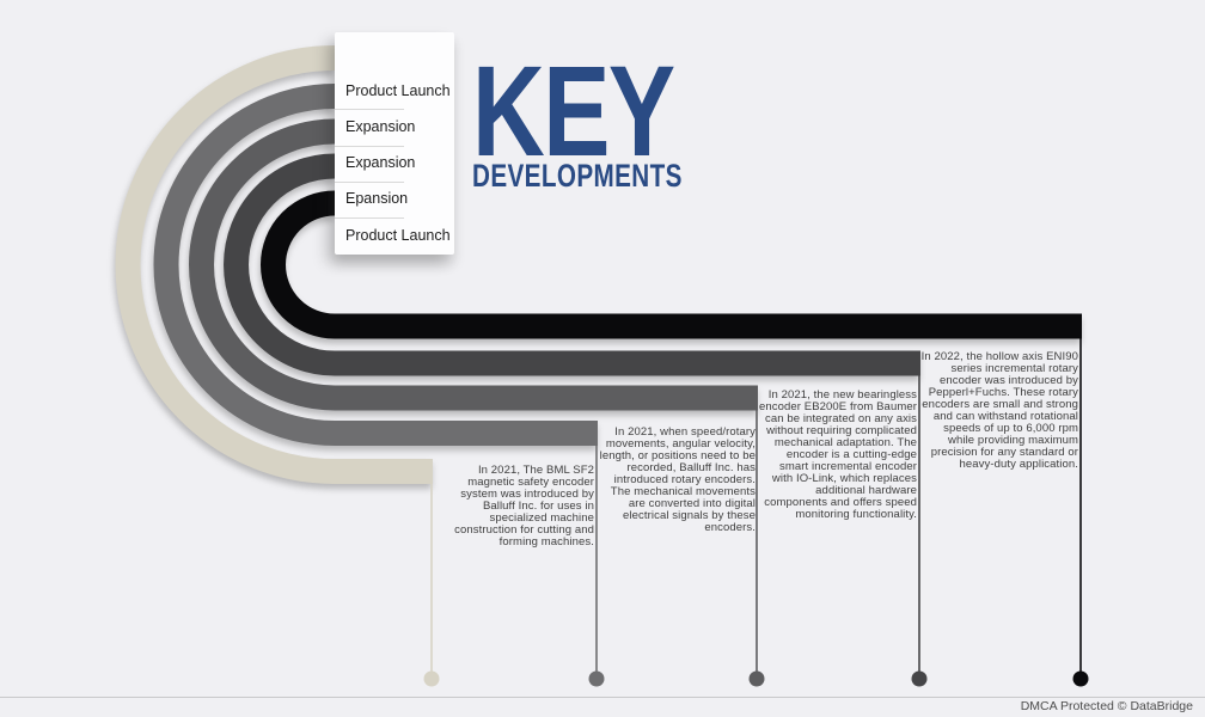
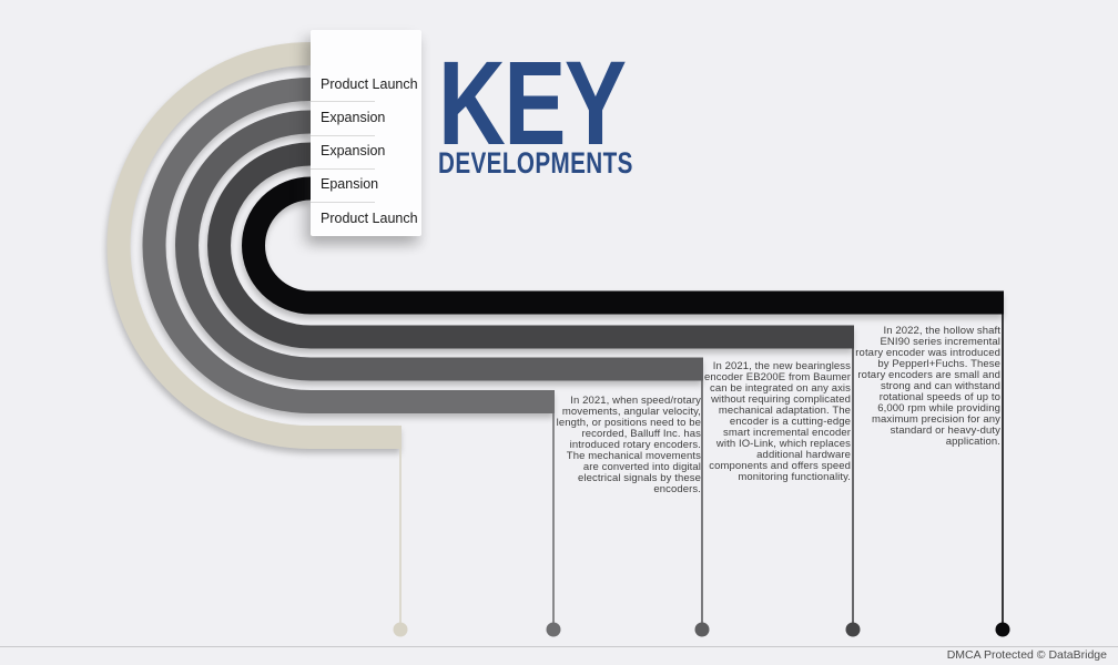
  Product Launch
  Expansion
  Expansion
  Epansion
  Product Launch
  KEY
  DEVELOPMENTS
- In 2021, The BML SF2 magnetic safety encoder system was introduced by Balluff Inc. for uses in specialized machine construction for cutting and forming machines.
  In 2021, when speed/rotary movements, angular velocity, length, or positions need to be recorded, Balluff Inc. has introduced rotary encoders. The mechanical movements are converted into digital electrical signals by these encoders.
  In 2021, the new bearingless encoder EB200E from Baumer can be integrated on any axis without requiring complicated mechanical adaptation. The encoder is a cutting-edge smart incremental encoder with IO-Link, which replaces additional hardware components and offers speed monitoring functionality.
- In 2022, the hollow axis ENI90 series incremental rotary encoder was introduced by Pepperl+Fuchs. These rotary encoders are small and strong and can withstand rotational speeds of up to 6,000 rpm while providing maximum precision for any standard or heavy-duty application.
+ In 2022, the hollow shaft ENI90 series incremental rotary encoder was introduced by Pepperl+Fuchs. These rotary encoders are small and strong and can withstand rotational speeds of up to 6,000 rpm while providing maximum precision for any standard or heavy-duty application.
  DMCA Protected © DataBridge
